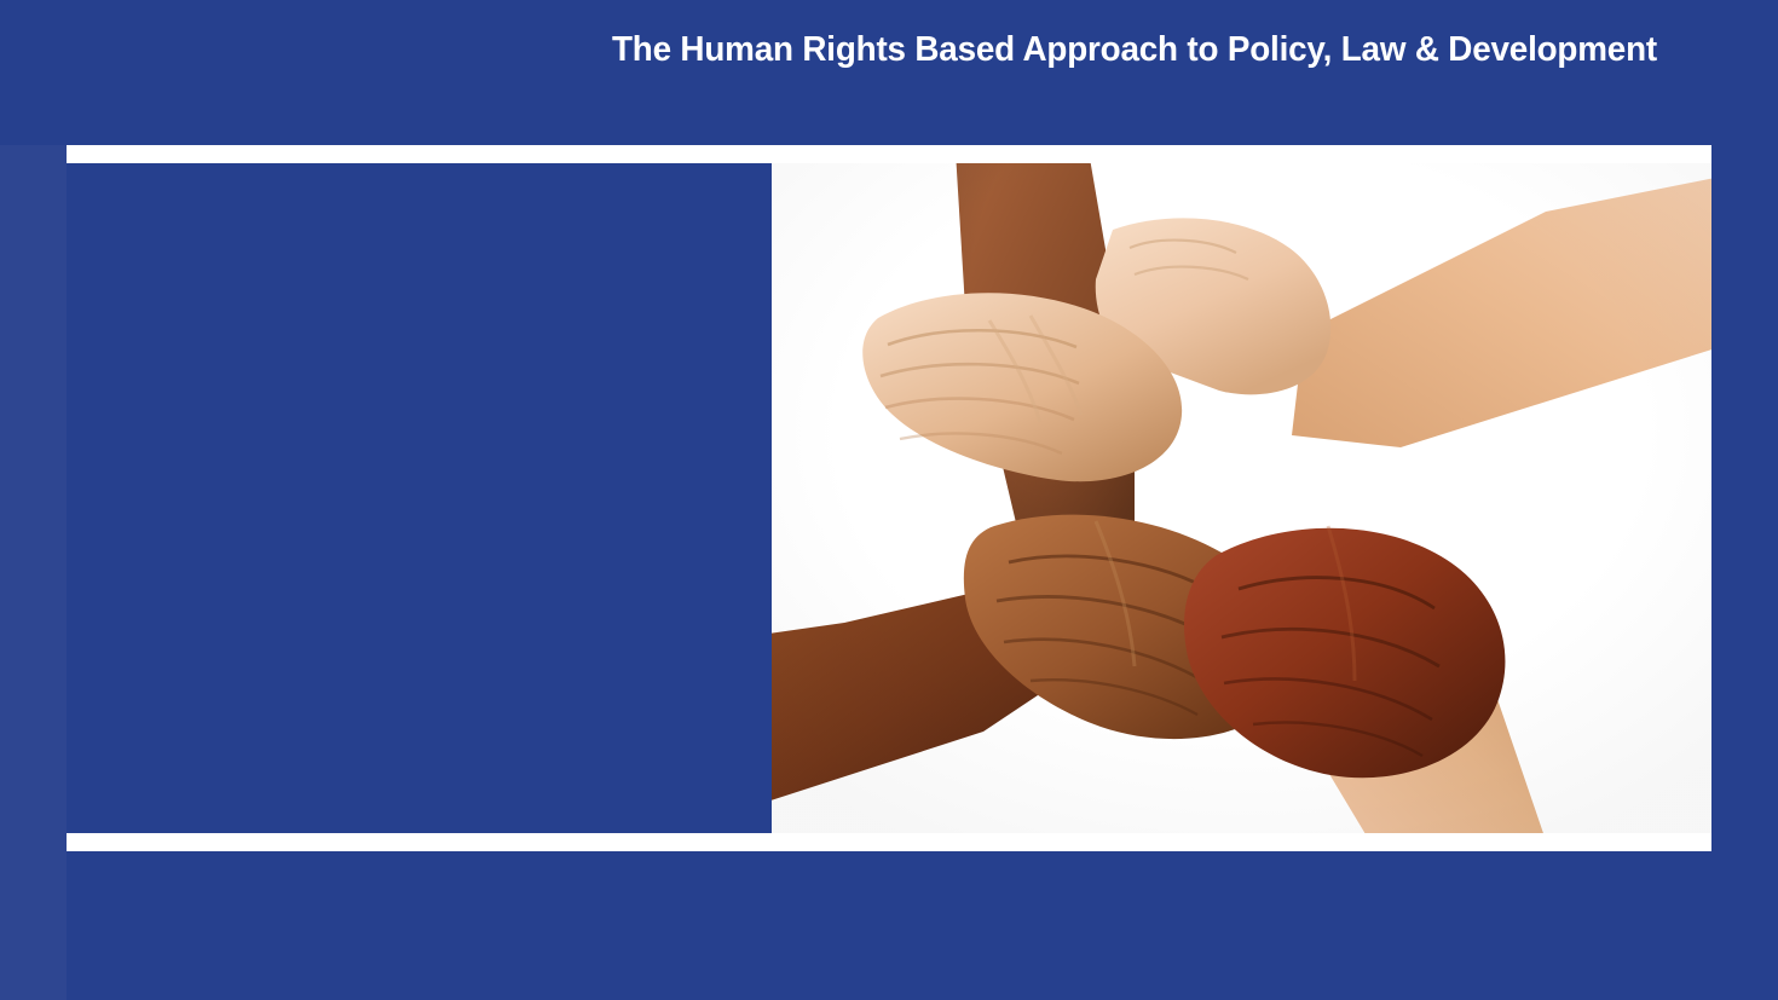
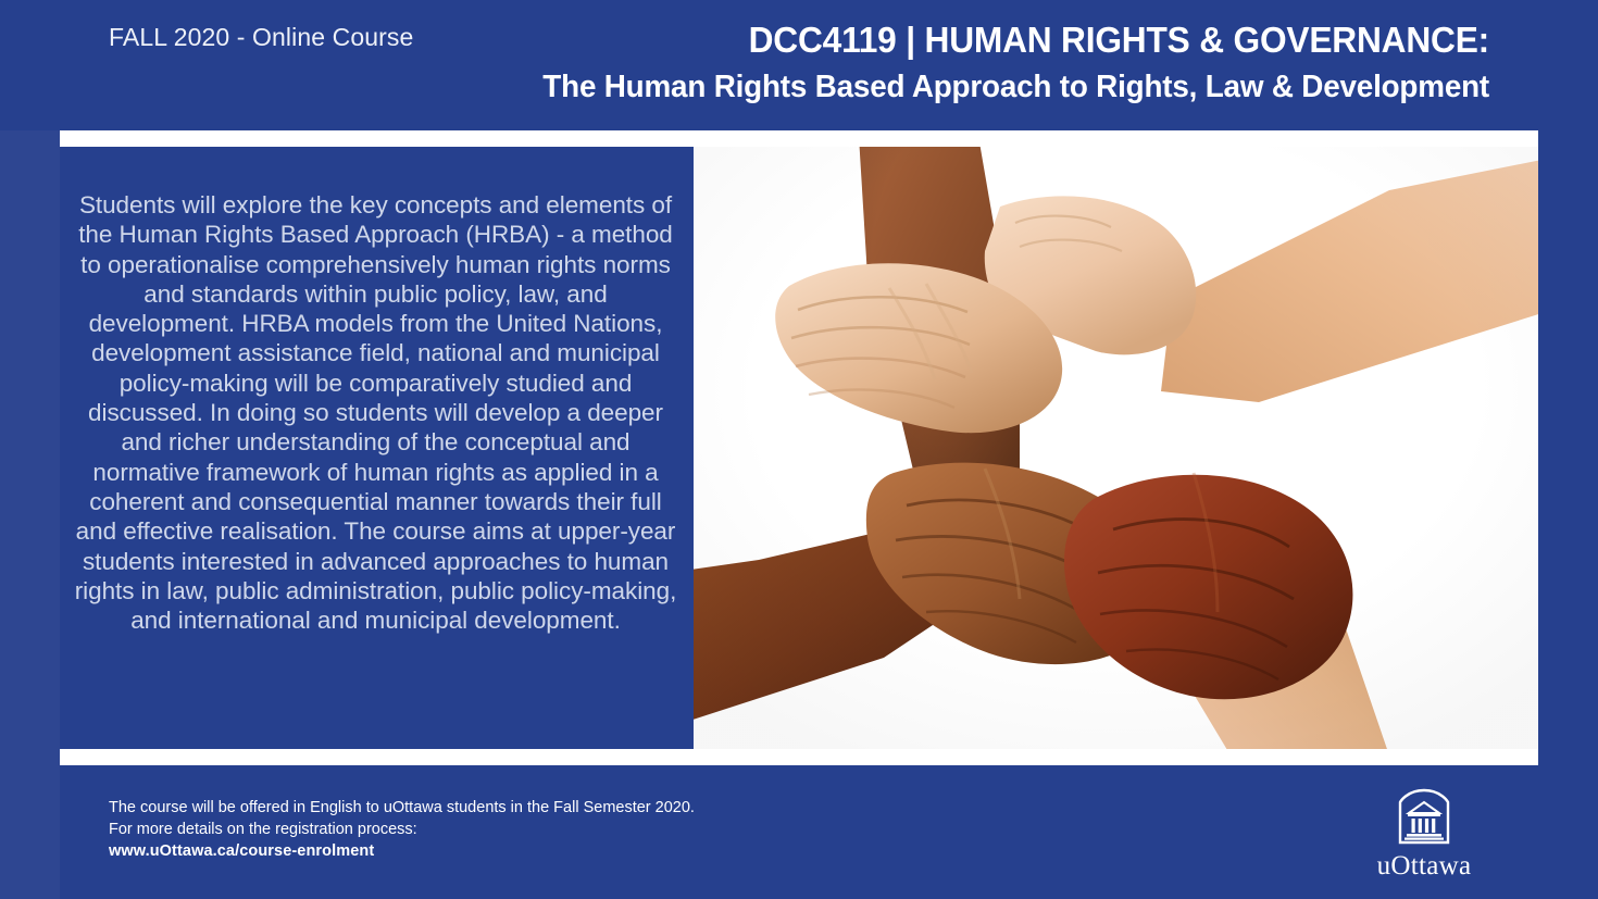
+ FALL 2020 - Online Course
+ DCC4119 | HUMAN RIGHTS & GOVERNANCE:
- The Human Rights Based Approach to Policy, Law & Development
+ The Human Rights Based Approach to Rights, Law & Development
+ Students will explore the key concepts and elements of the Human Rights Based Approach (HRBA) - a method to operationalise comprehensively human rights norms and standards within public policy, law, and development. HRBA models from the United Nations, development assistance field, national and municipal policy-making will be comparatively studied and discussed. In doing so students will develop a deeper and richer understanding of the conceptual and normative framework of human rights as applied in a coherent and consequential manner towards their full and effective realisation. The course aims at upper-year students interested in advanced approaches to human rights in law, public administration, public policy-making, and international and municipal development.
+ The course will be offered in English to uOttawa students in the Fall Semester 2020.
+ For more details on the registration process:
+ www.uOttawa.ca/course-enrolment
+ uOttawa
